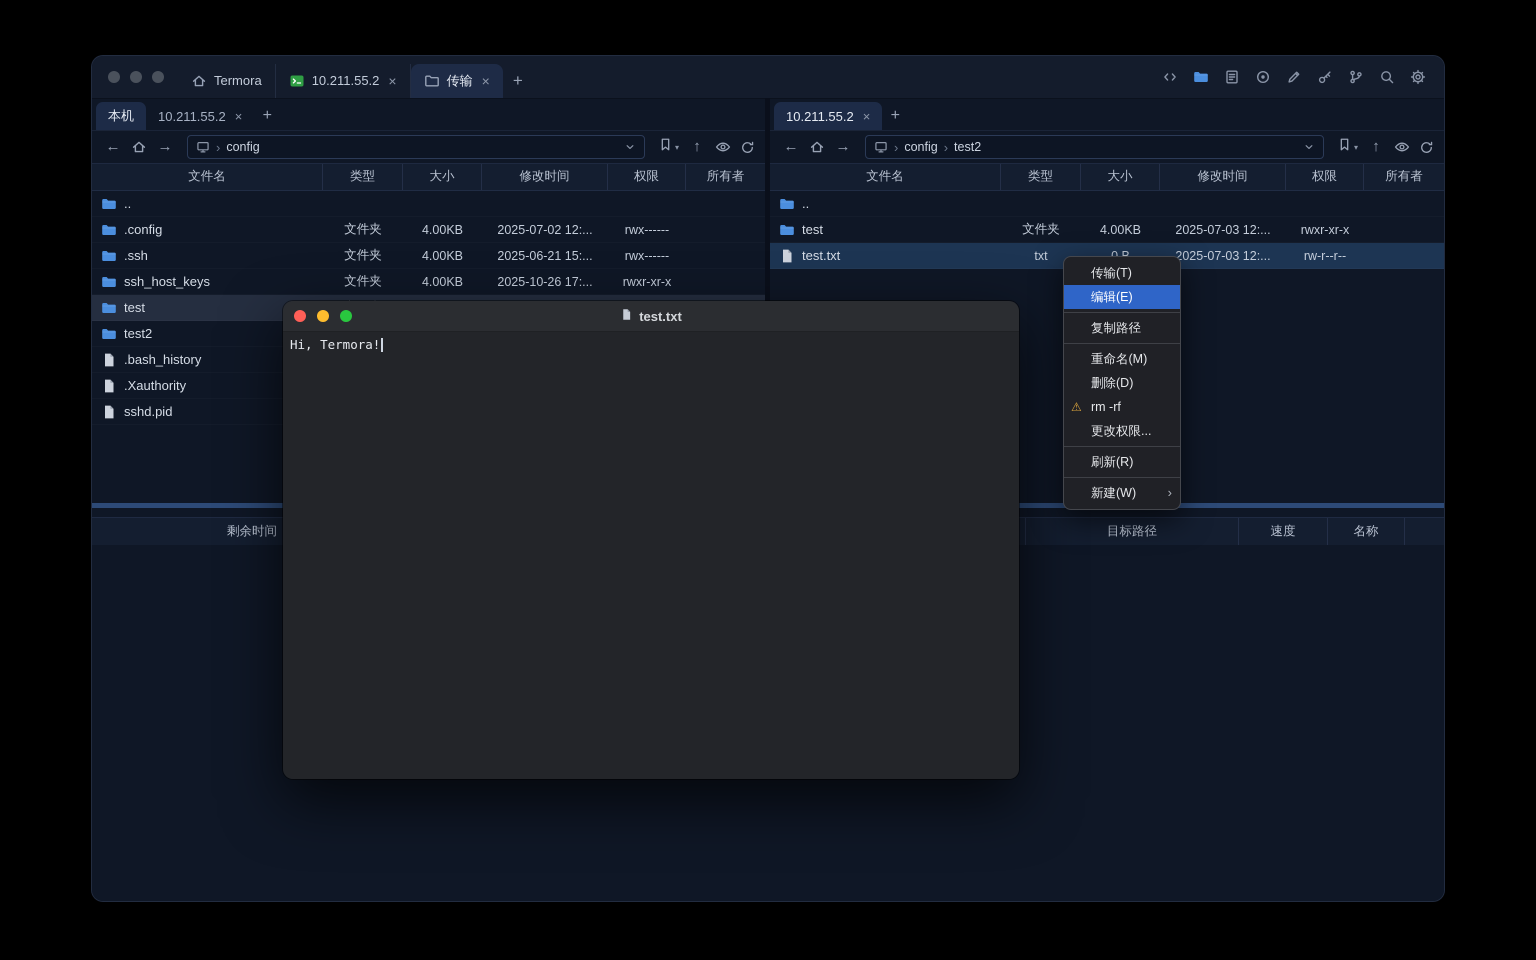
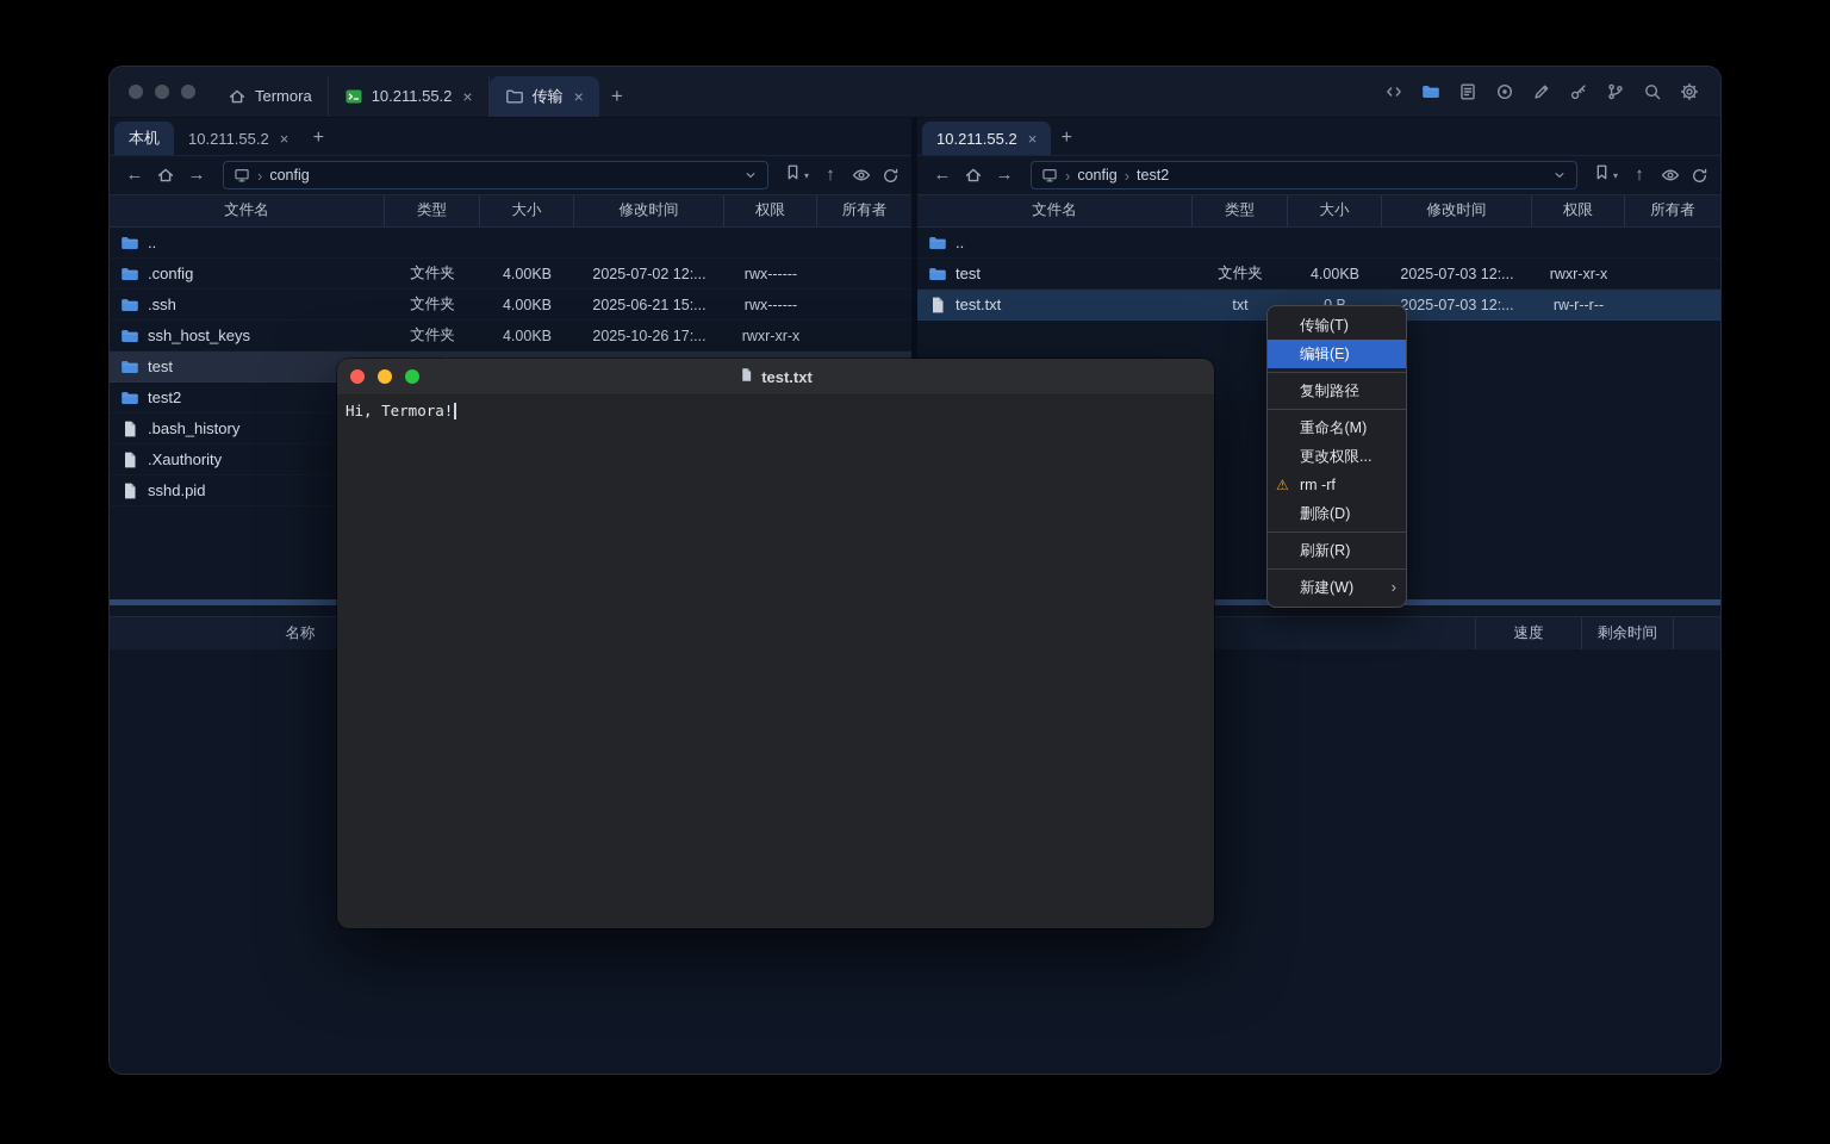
  Termora
  10.211.55.2
  ×
  传输
  ×
  +
  本机
  10.211.55.2
  ×
  +
  ←
  →
  ›
  config
  ▾
  ↑
  文件名
  类型
  大小
  修改时间
  权限
  所有者
  ..
  .config
  文件夹
  4.00KB
  2025-07-02 12:...
  rwx------
  .ssh
  文件夹
  4.00KB
  2025-06-21 15:...
  rwx------
  ssh_host_keys
  文件夹
  4.00KB
  2025-10-26 17:...
  rwxr-xr-x
  test
  test2
  .bash_history
  .Xauthority
  sshd.pid
  10.211.55.2
  ×
  +
  ←
  →
  ›
  config
  ›
  test2
  ▾
  ↑
  文件名
  类型
  大小
  修改时间
  权限
  所有者
  ..
  test
  文件夹
  4.00KB
  2025-07-03 12:...
  rwxr-xr-x
  test.txt
  txt
  2025-07-03 12:...
  rw-r--r--
- 剩余时间
+ 名称
- 目标路径
  速度
- 名称
+ 剩余时间
  test.txt
  Hi, Termora!
  传输(T)
  编辑(E)
  复制路径
  重命名(M)
- 删除(D)
+ 更改权限...
  ⚠
  rm -rf
- 更改权限...
+ 删除(D)
  刷新(R)
  新建(W)
  ›
